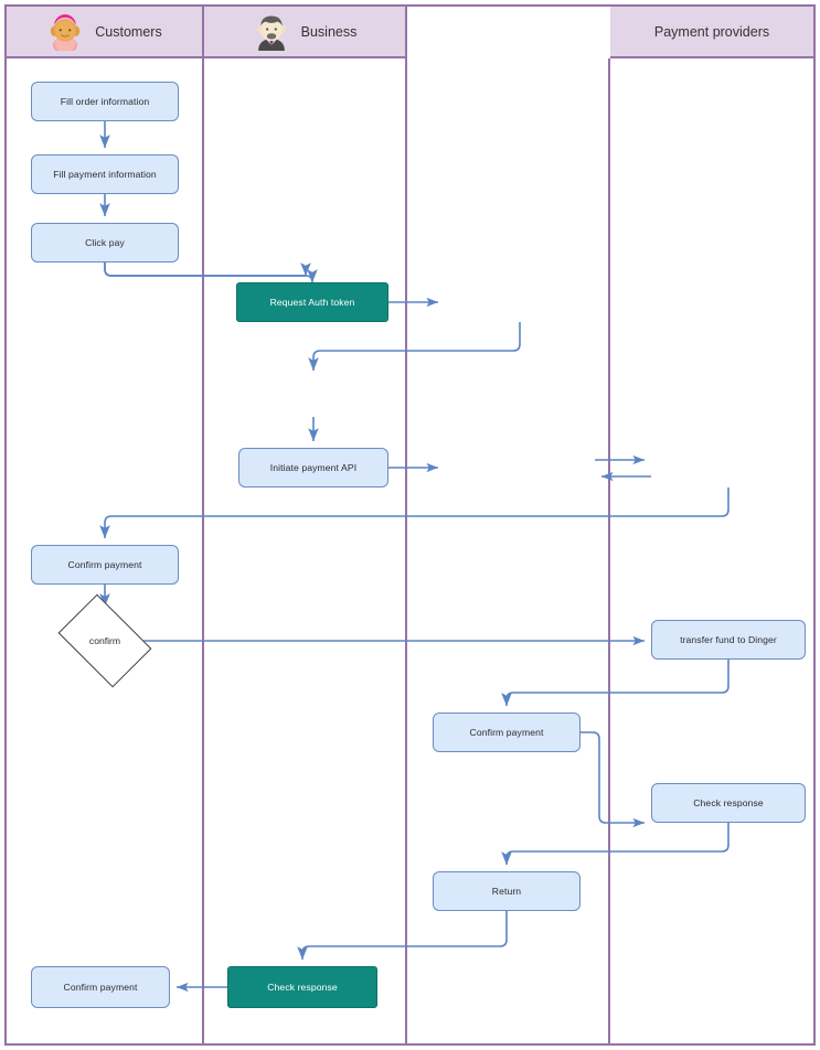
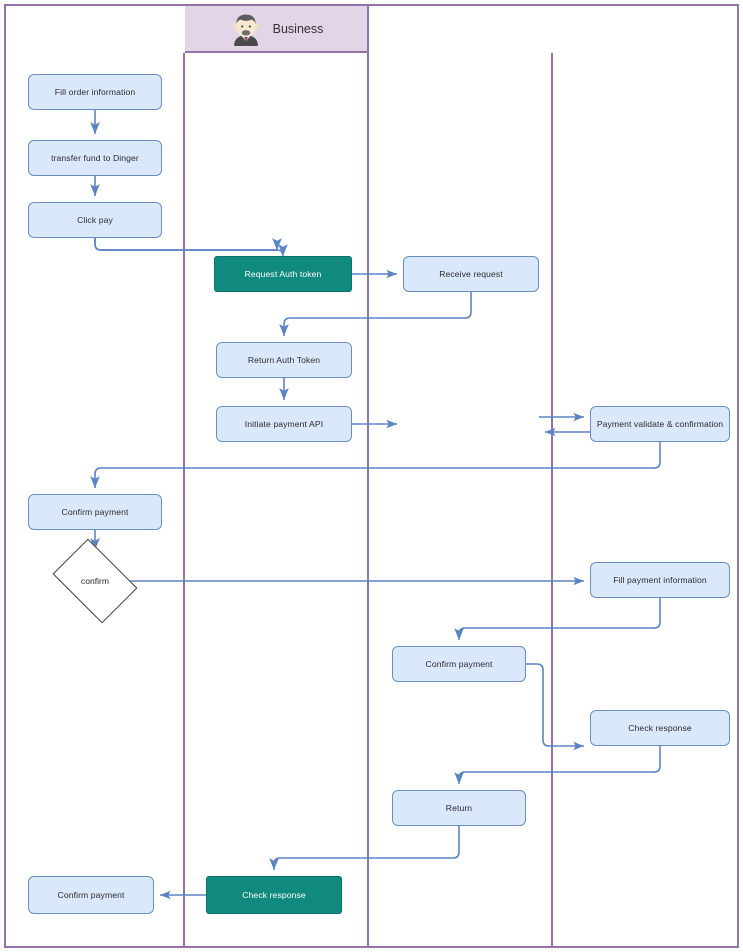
- Customers
  Business
- Payment providers
  Fill order information
- Fill payment information
+ transfer fund to Dinger
  Click pay
  Request Auth token
+ Receive request
+ Return Auth Token
  Initiate payment API
+ Payment validate & confirmation
  Confirm payment
  confirm
- transfer fund to Dinger
+ Fill payment information
  Confirm payment
  Check response
  Return
  Check response
  Confirm payment
